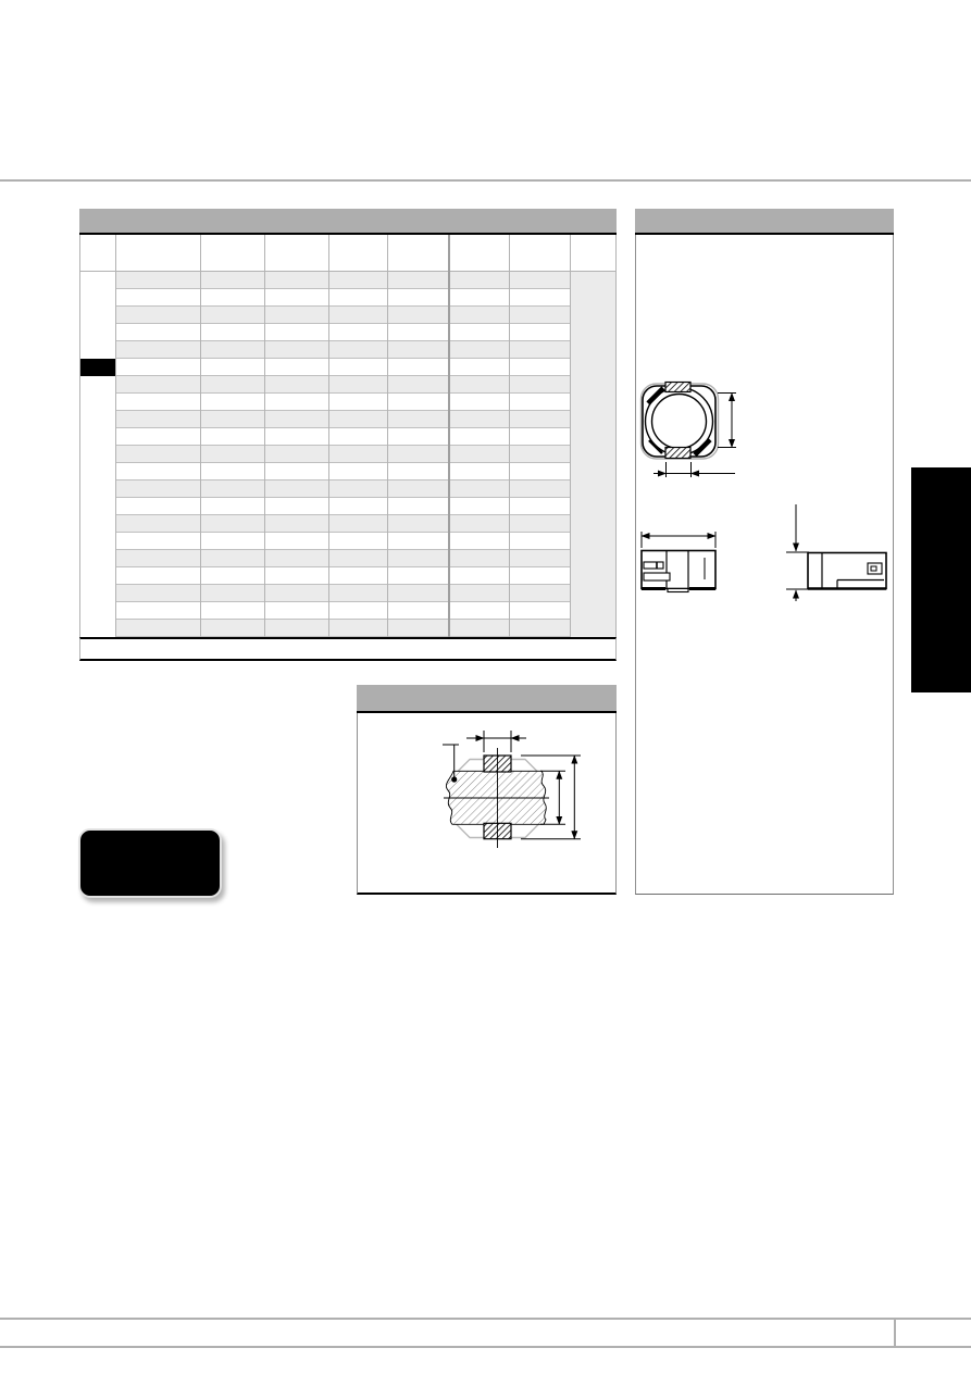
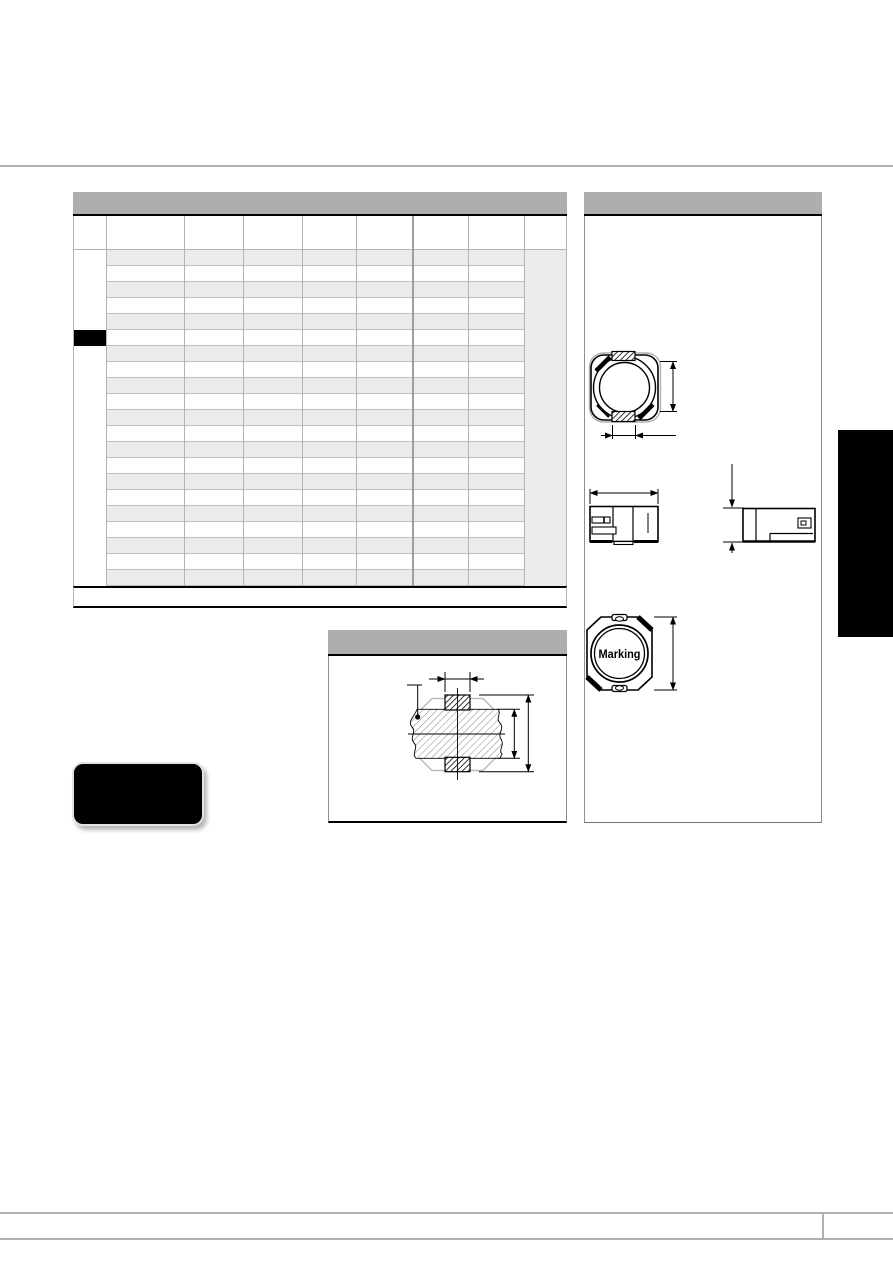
+ Marking
